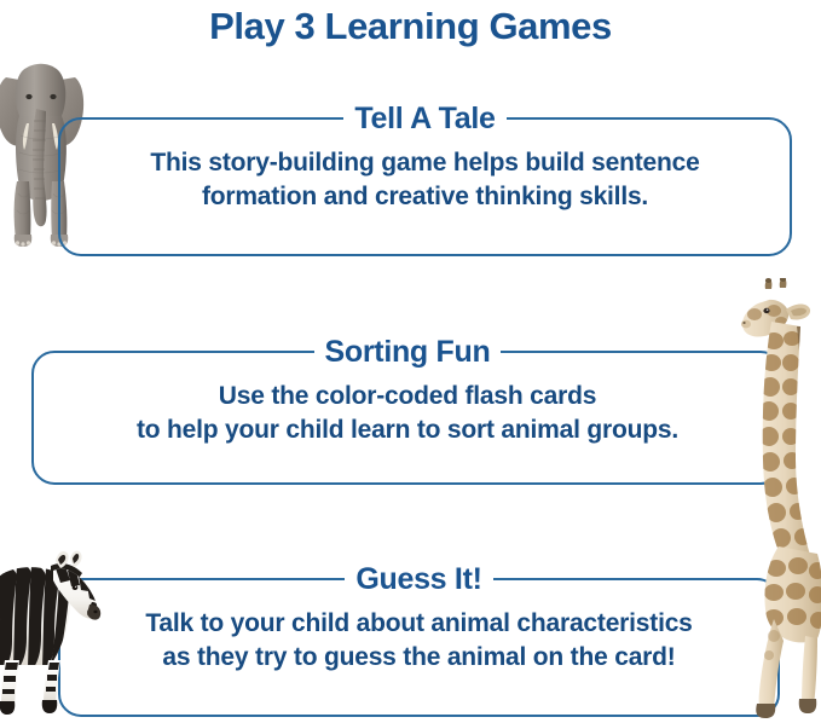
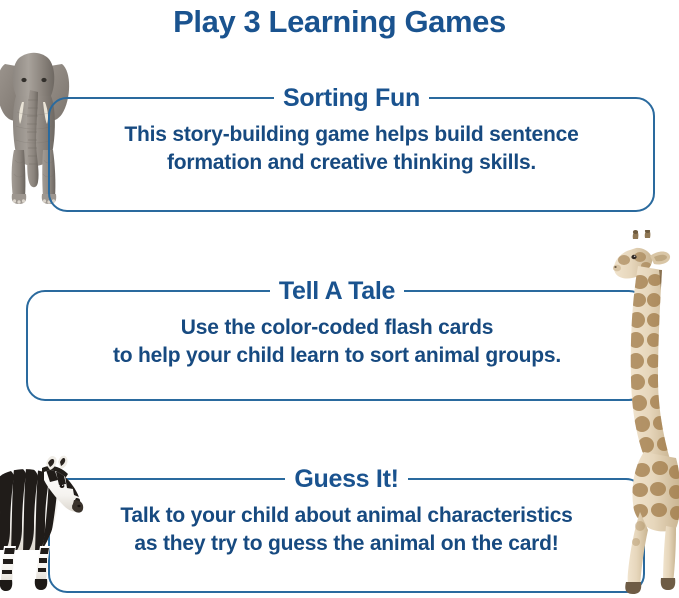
  Play 3 Learning Games
- Tell A Tale
+ Sorting Fun
  This story-building game helps build sentence
  formation and creative thinking skills.
- Sorting Fun
+ Tell A Tale
  Use the color-coded flash cards
  to help your child learn to sort animal groups.
  Guess It!
  Talk to your child about animal characteristics
  as they try to guess the animal on the card!
